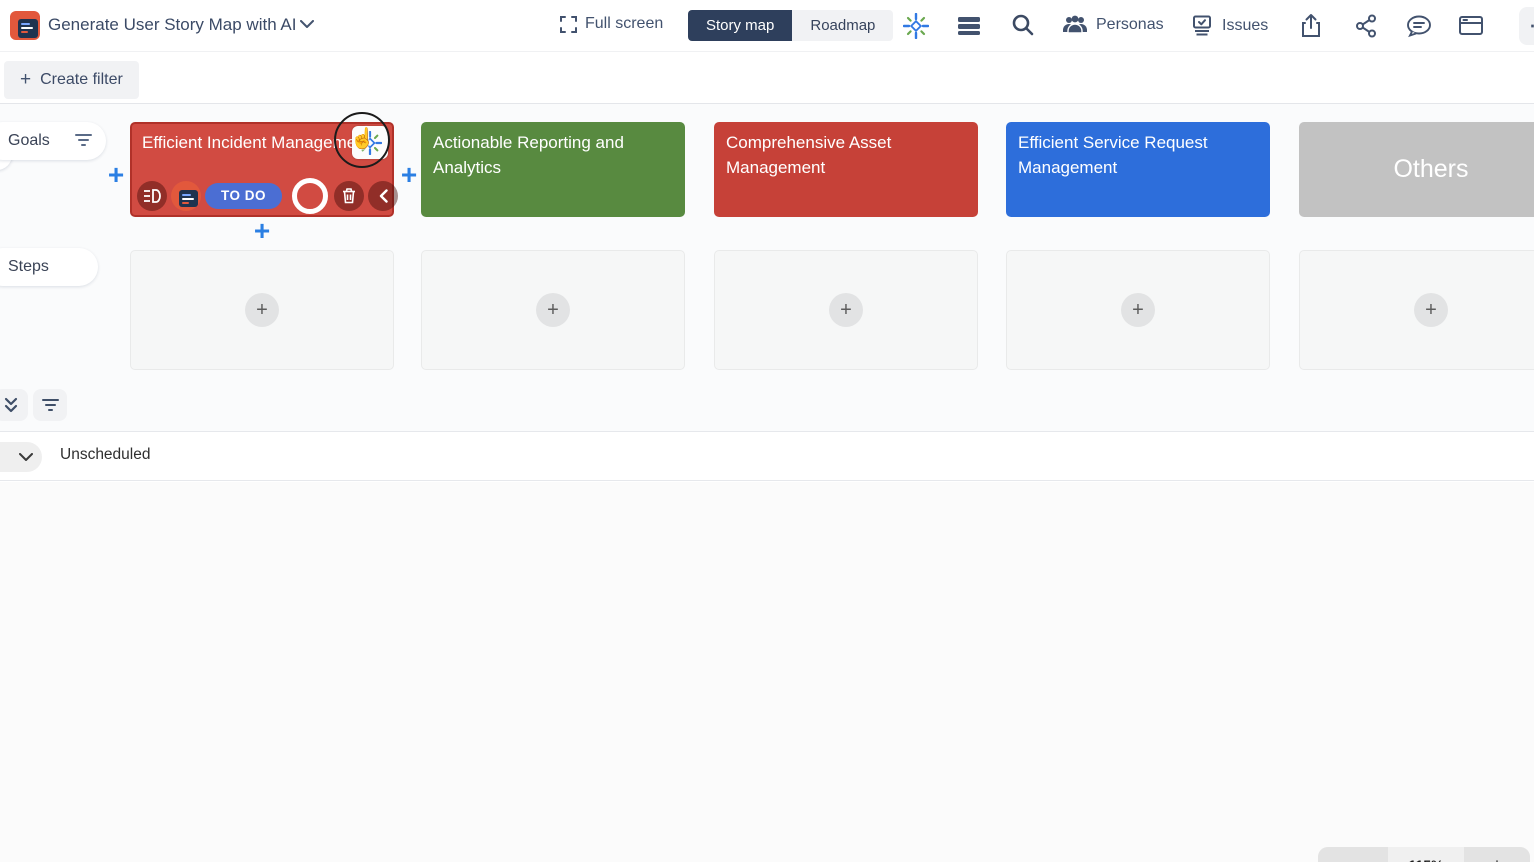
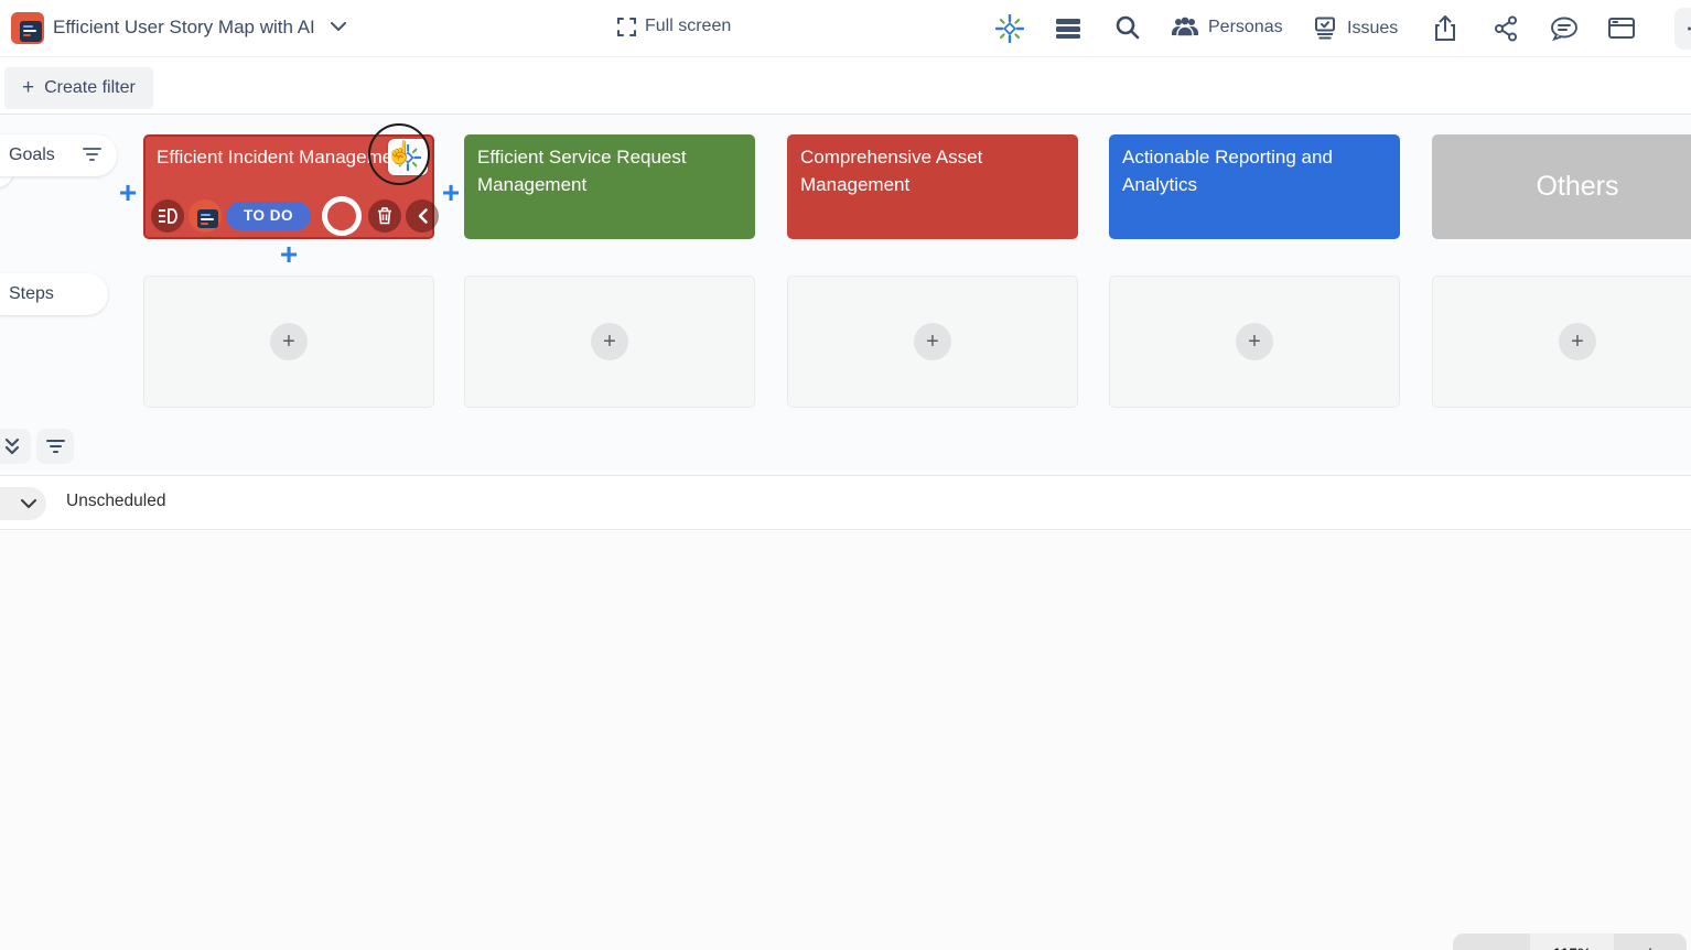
- Generate User Story Map with AI
+ Efficient User Story Map with AI
  Full screen
- Story map
- Roadmap
  Personas
  Issues
  +
  Create filter
  Goals
  Steps
  Efficient Incident Managem
  TO DO
  ☝
- Actionable Reporting and Analytics
+ Efficient Service Request Management
  Comprehensive Asset Management
- Efficient Service Request Management
+ Actionable Reporting and Analytics
  Others
  +
  +
  +
  +
  +
  +
  +
  +
  Unscheduled
